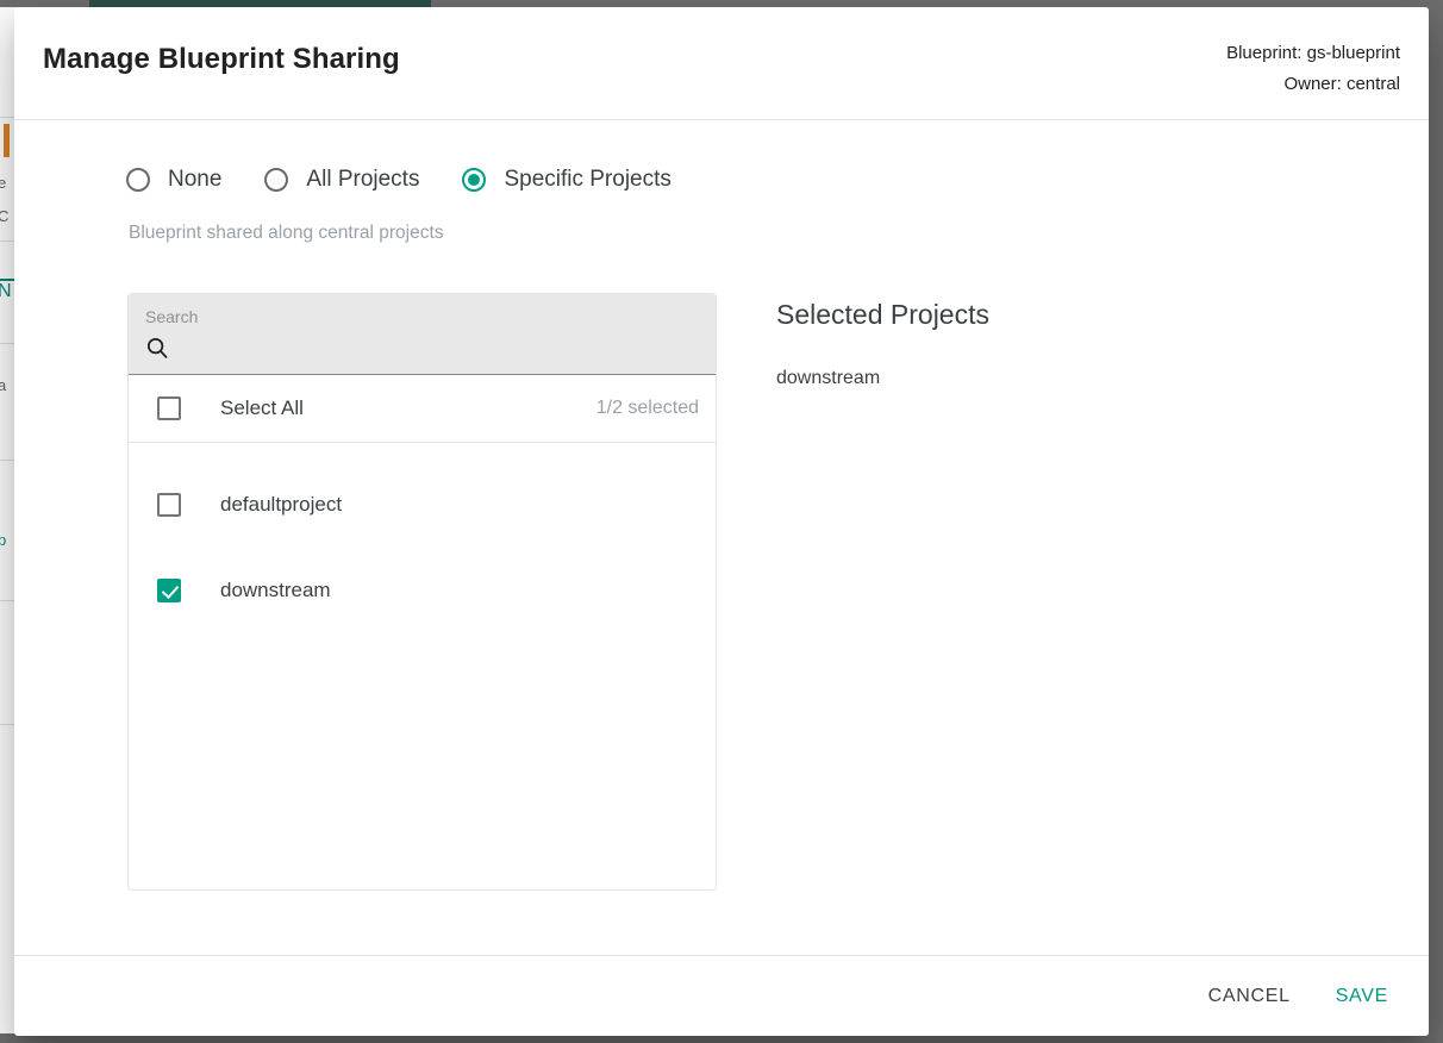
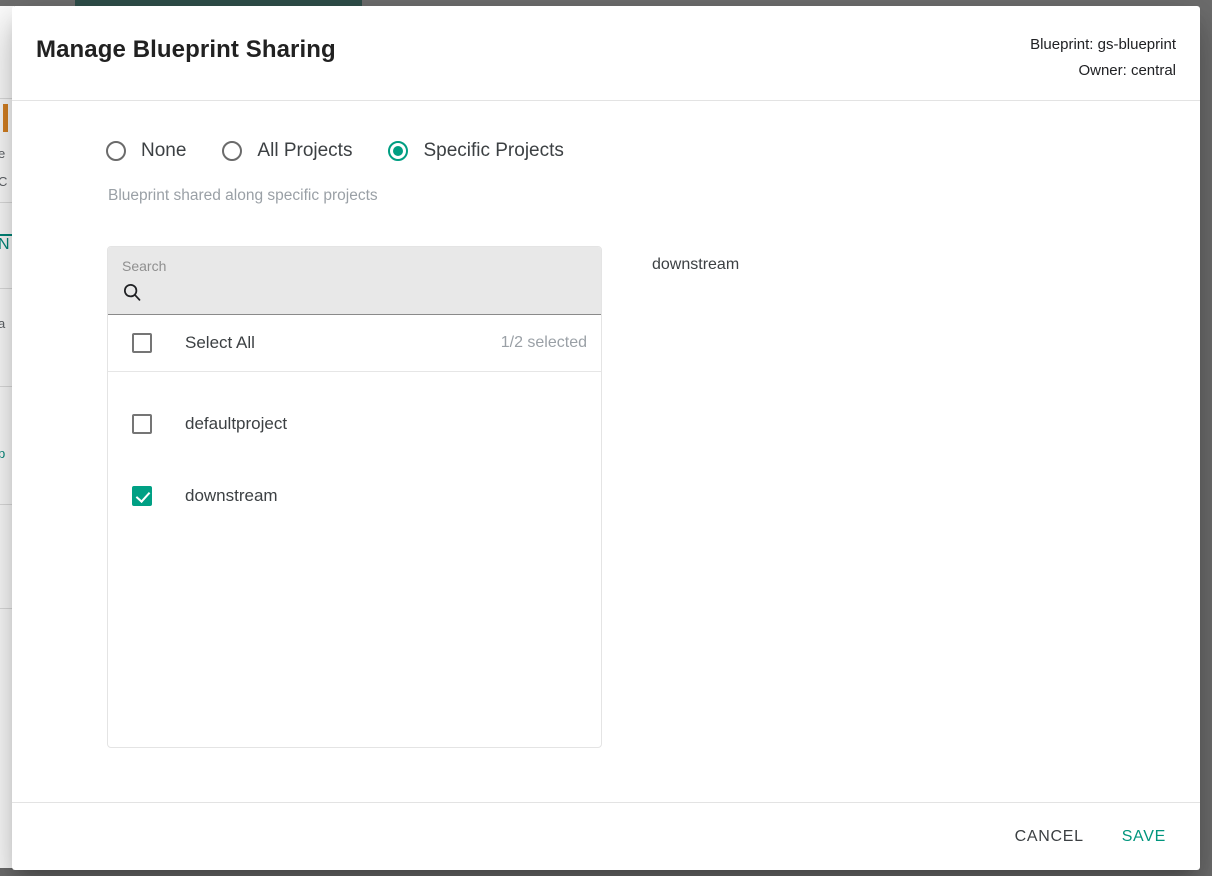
  e
  C
  N
  a
  p
  Manage Blueprint Sharing
  Blueprint: gs-blueprint
  Owner: central
  None
  All Projects
  Specific Projects
- Blueprint shared along central projects
+ Blueprint shared along specific projects
  Search
  Select All
  1/2 selected
  defaultproject
  downstream
- Selected Projects
  downstream
  CANCEL
  SAVE
